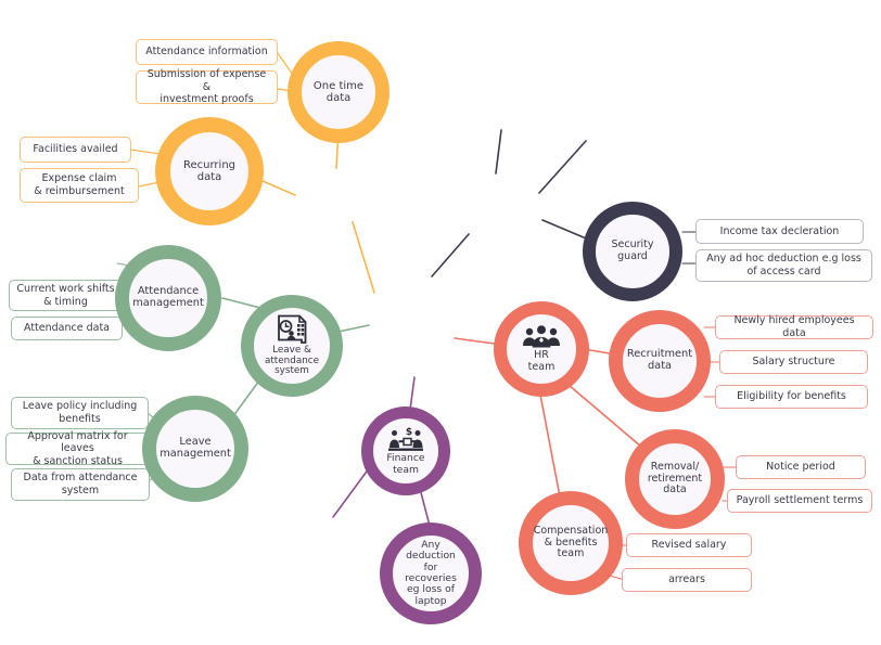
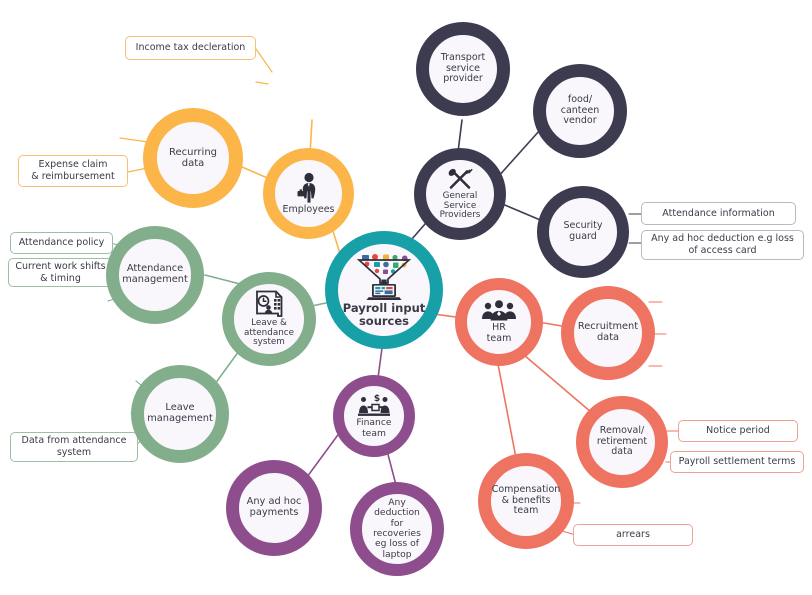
- Attendance information
+ Income tax decleration
- Submission of expense &
- investment proofs
- Facilities availed
  Expense claim
  & reimbursement
- One time data
  Recurring data
+ Employees
+ Transport
+ service
+ provider
+ food/
+ canteen
+ vendor
+ General
+ Service
+ Providers
  Security
  guard
- Income tax decleration
+ Attendance information
  Any ad hoc deduction e.g loss
  of access card
+ Payroll input
+ sources
+ Attendance policy
  Current work shifts
  & timing
- Attendance data
- Leave policy including
- benefits
- Approval matrix for leaves
- & sanction status
  Data from attendance
  system
  Attendance
  management
  Leave &
  attendance
  system
  Leave
  management
  $
  Finance
  team
+ Any ad hoc
+ payments
  Any deduction
  for recoveries
  eg loss of
  laptop
  HR
  team
  Recruitment
  data
- Newly hired employees data
- Salary structure
- Eligibility for benefits
  Removal/
  retirement
  data
  Notice period
  Payroll settlement terms
  Compensation
  & benefits
  team
- Revised salary
  arrears
